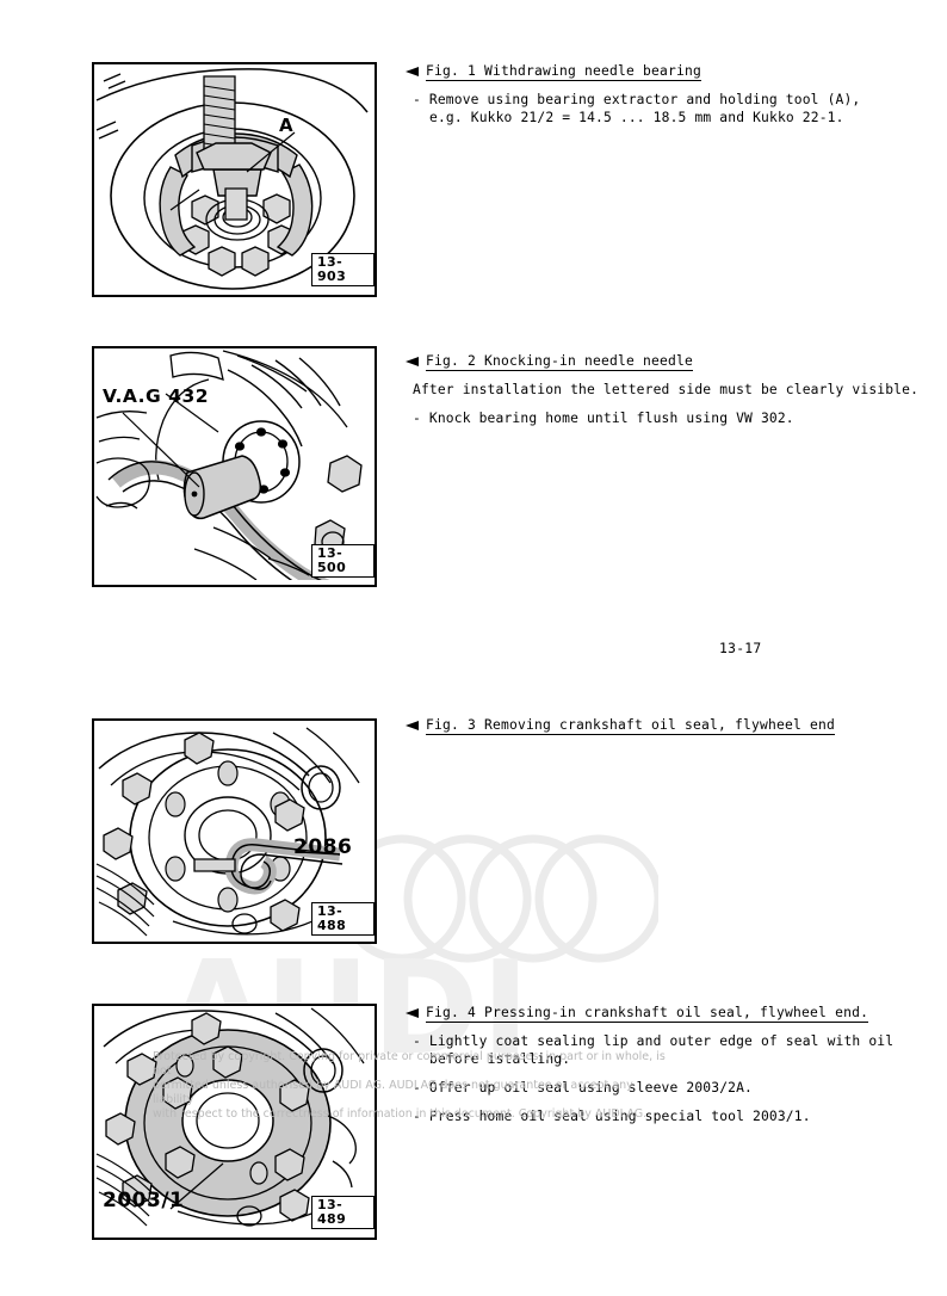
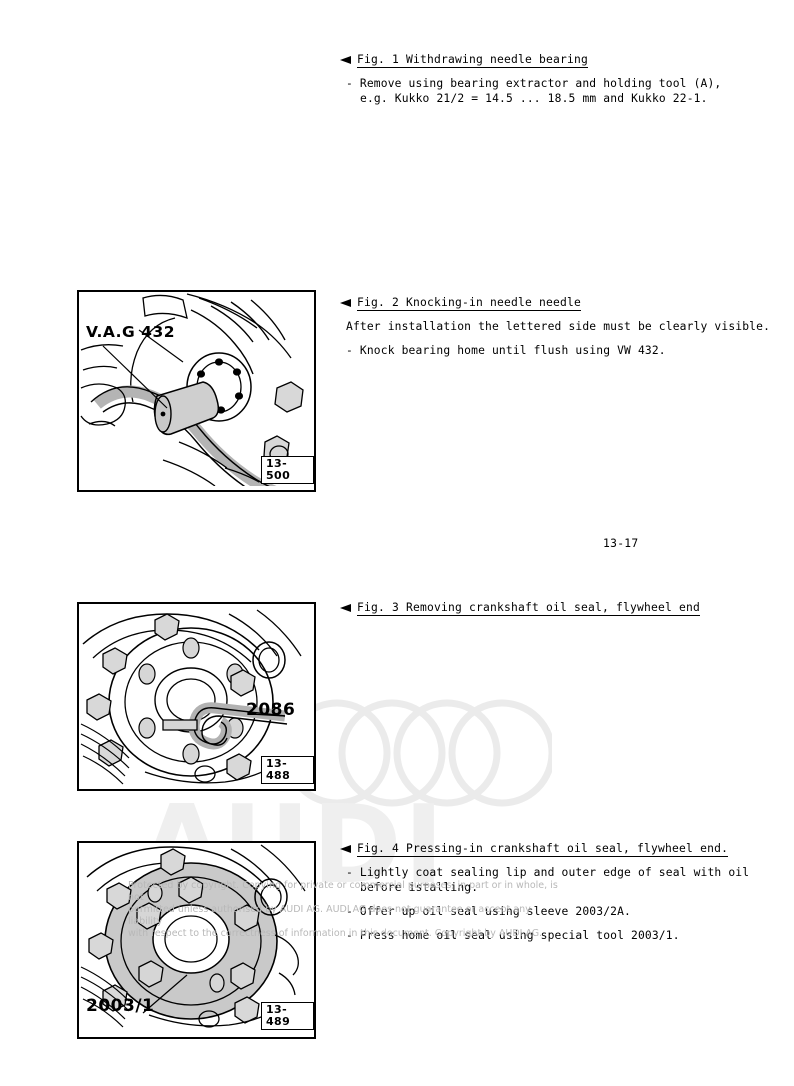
  Protected by copyright. Copying for private or commercial purposes, in part or in whole, is not
  permitted unless authorised by AUDI AG. AUDI AG does not guarantee or accept any liability
  with respect to the correctness of information in this document. Copyright by AUDI AG.
- A
- 13-903
  Fig. 1 Withdrawing needle bearing
  - Remove using bearing extractor and holding tool (A),
  e.g. Kukko 21/2 = 14.5 ... 18.5 mm and Kukko 22-1.
  V.A.G 432
  13-500
  Fig. 2 Knocking-in needle needle
  After installation the lettered side must be clearly visible.
- - Knock bearing home until flush using VW 302.
+ - Knock bearing home until flush using VW 432.
  13-17
  2086
  13-488
  Fig. 3 Removing crankshaft oil seal, flywheel end
  2003/1
  13-489
  Fig. 4 Pressing-in crankshaft oil seal, flywheel end.
  - Lightly coat sealing lip and outer edge of seal with oil
  before istalling.
  - Offer up oil seal using sleeve 2003/2A.
  - Press home oil seal using special tool 2003/1.
